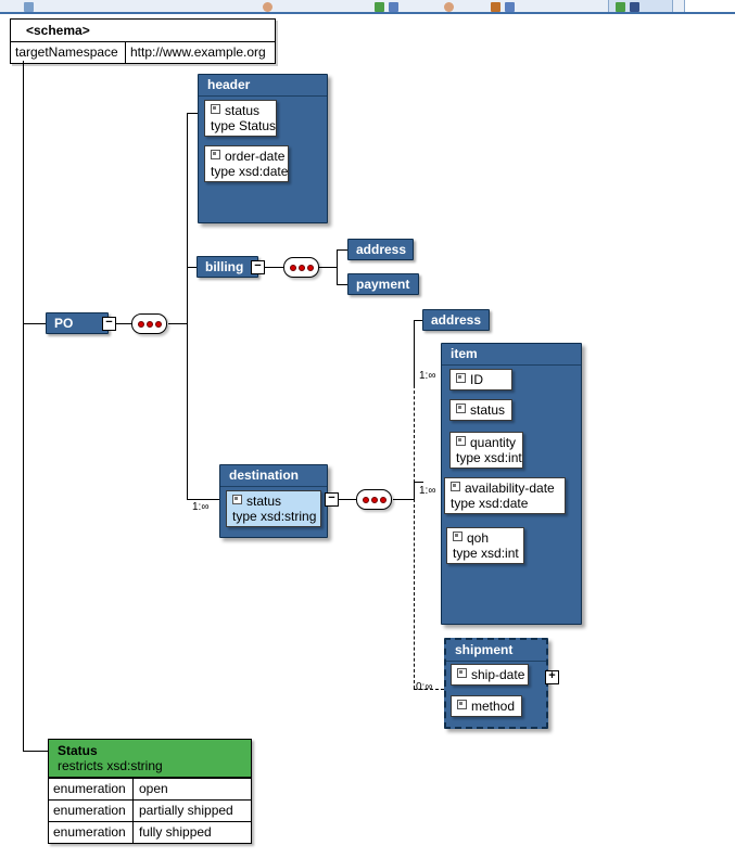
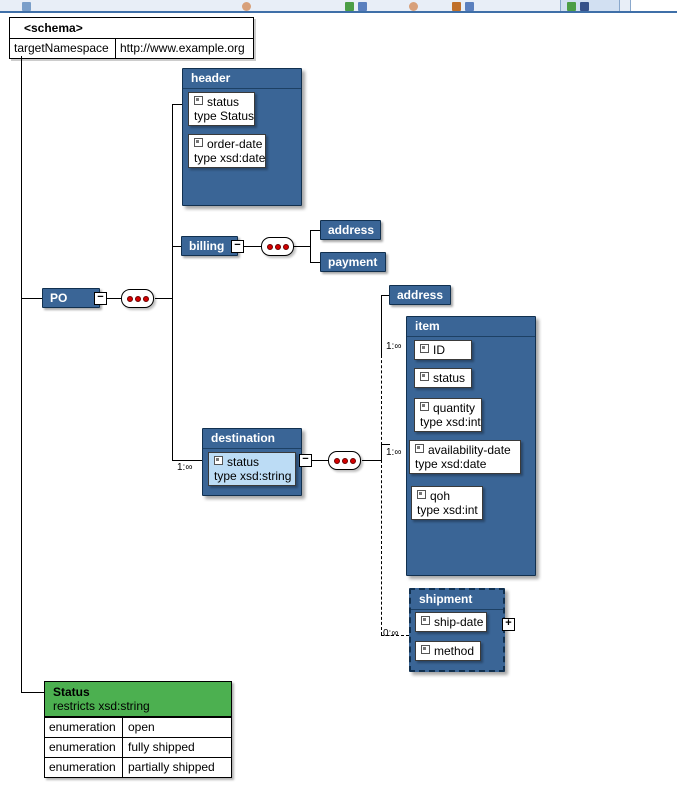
  <schema>
  targetNamespace
  http://www.example.org
  header
  status
  type Status
  order-date
  type xsd:date
  billing
  −
  address
  payment
  PO
  −
  address
  item
  ID
  status
  quantity
  type xsd:int
  availability-date
  type xsd:date
  qoh
  type xsd:int
  destination
  status
  type xsd:string
  −
  shipment
  ship-date
  method
  +
  1:∞
  1:∞
  1:∞
  0:∞
  Status
  restricts xsd:string
  enumeration
  open
  enumeration
- partially shipped
+ fully shipped
  enumeration
- fully shipped
+ partially shipped
